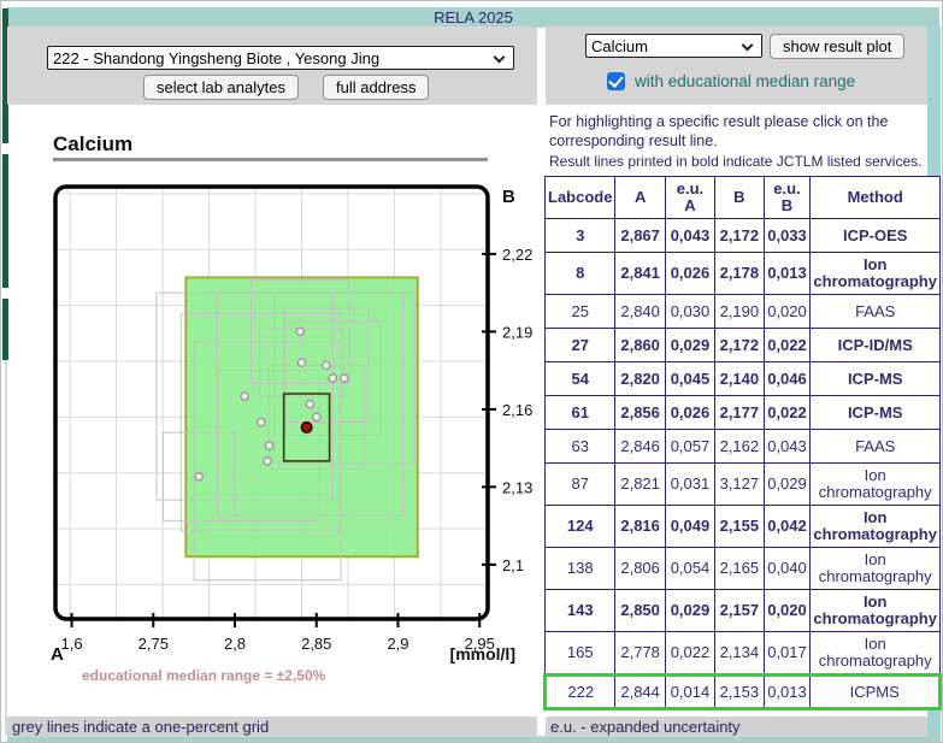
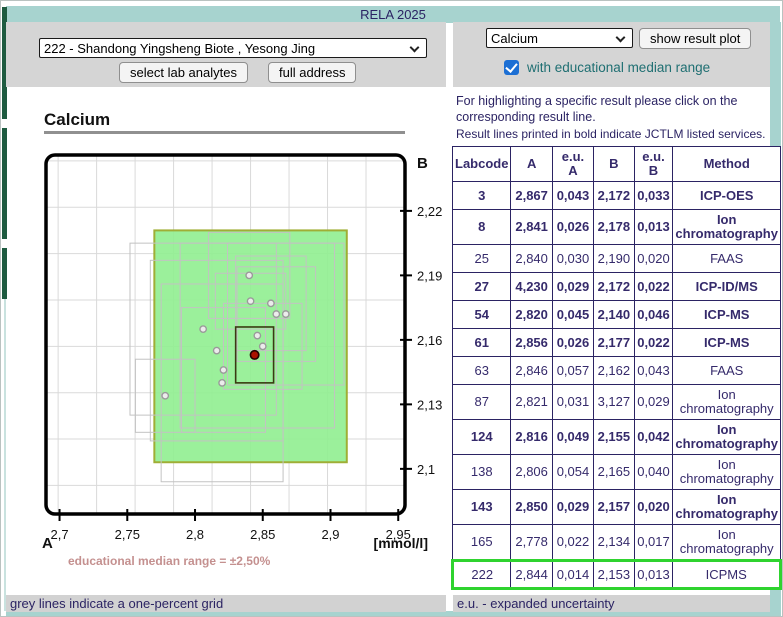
  RELA 2025
  222 - Shandong Yingsheng Biote , Yesong Jing
  select lab analytes
  full address
  Calcium
  show result plot
  with educational median range
  For highlighting a specific result please click on the corresponding result line.
  Result lines printed in bold indicate JCTLM listed services.
  Calcium
- 1,6
+ 2,7
  2,75
  2,8
  2,85
  2,9
  2,95
  2,1
  2,13
  2,16
  2,19
  2,22
  B
  A
  [mmol/l]
  educational median range = ±2,50%
  Labcode	A	e.u. A	B	e.u. B	Method
  3	2,867	0,043	2,172	0,033	ICP-OES
  8	2,841	0,026	2,178	0,013	Ion chromatography
  25	2,840	0,030	2,190	0,020	FAAS
- 27	2,860	0,029	2,172	0,022	ICP-ID/MS
+ 27	4,230	0,029	2,172	0,022	ICP-ID/MS
  54	2,820	0,045	2,140	0,046	ICP-MS
  61	2,856	0,026	2,177	0,022	ICP-MS
  63	2,846	0,057	2,162	0,043	FAAS
  87	2,821	0,031	3,127	0,029	Ion chromatography
  124	2,816	0,049	2,155	0,042	Ion chromatography
  138	2,806	0,054	2,165	0,040	Ion chromatography
  143	2,850	0,029	2,157	0,020	Ion chromatography
  165	2,778	0,022	2,134	0,017	Ion chromatography
  222	2,844	0,014	2,153	0,013	ICPMS
  grey lines indicate a one-percent grid
  e.u. - expanded uncertainty
